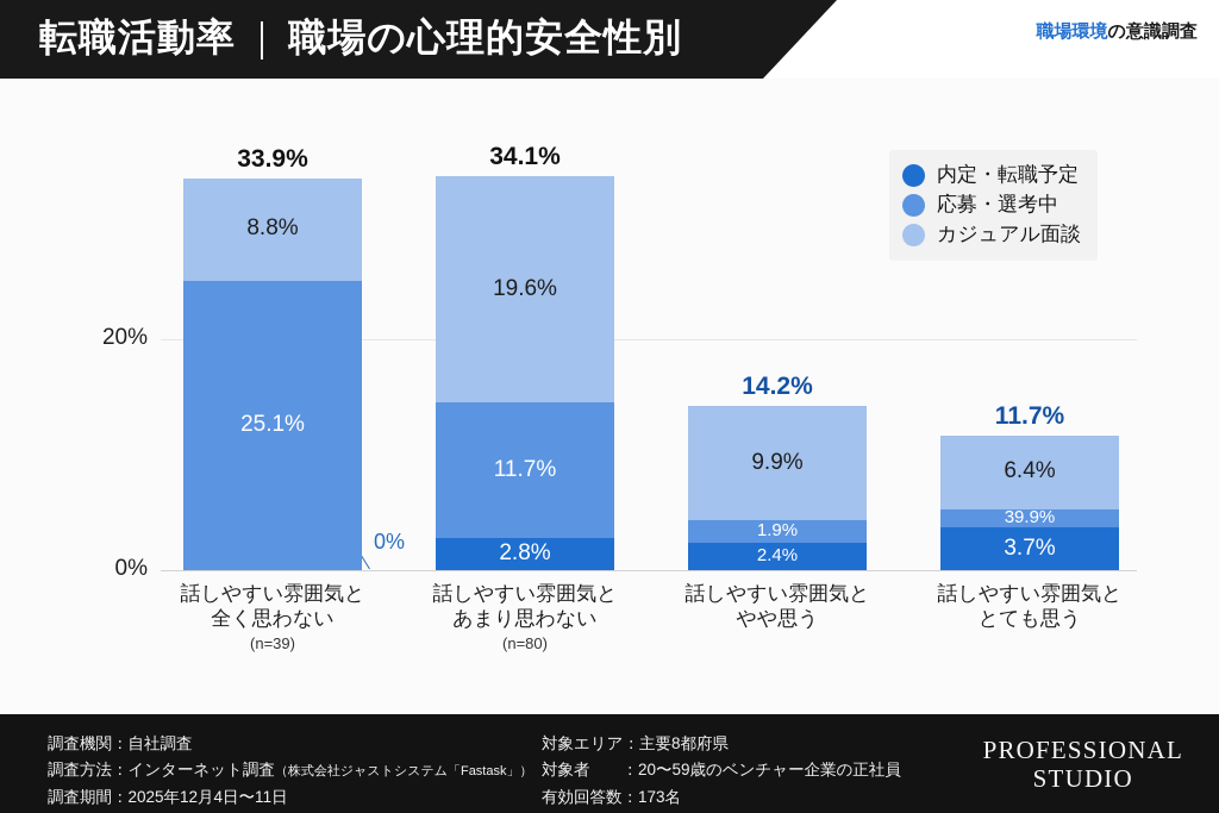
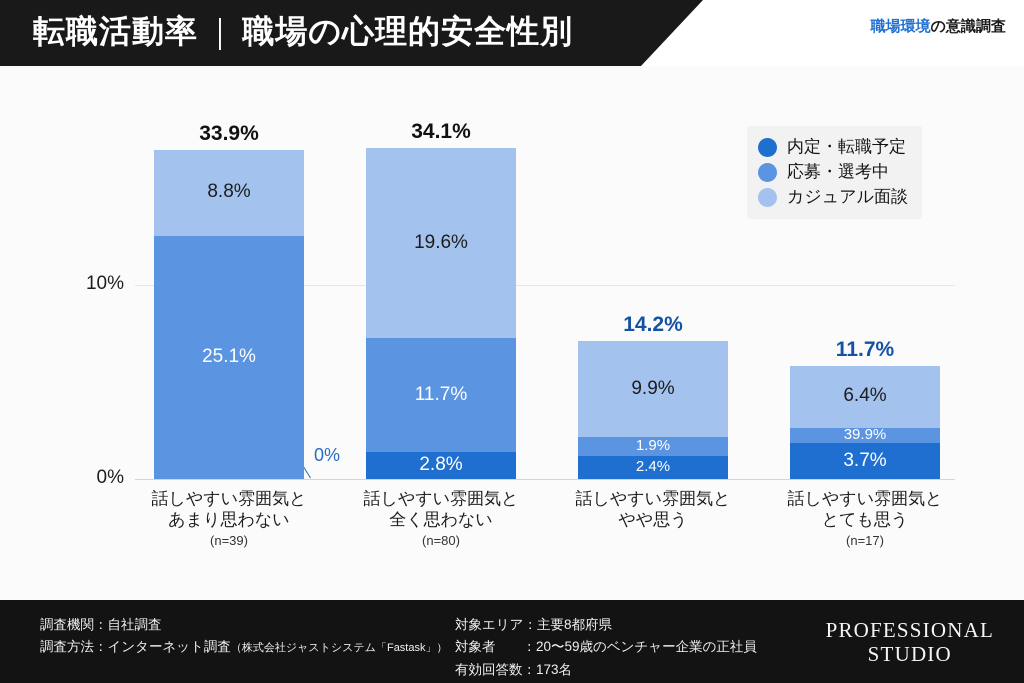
  転職活動率 ｜ 職場の心理的安全性別
  職場環境の意識調査
  0%
- 20%
+ 10%
  0%
  25.1%
  8.8%
  33.9%
  話しやすい雰囲気と
- 全く思わない
+ あまり思わない
  (n=39)
  2.8%
  11.7%
  19.6%
  34.1%
  話しやすい雰囲気と
- あまり思わない
+ 全く思わない
  (n=80)
  2.4%
  1.9%
  9.9%
  14.2%
  話しやすい雰囲気と
  やや思う
  3.7%
  39.9%
  6.4%
  11.7%
  話しやすい雰囲気と
  とても思う
+ (n=17)
  内定・転職予定
  応募・選考中
  カジュアル面談
  調査機関：自社調査
  調査方法：インターネット調査（株式会社ジャストシステム「Fastask」）
- 調査期間：2025年12月4日〜11日
  対象エリア：主要8都府県
  対象者 ：20〜59歳のベンチャー企業の正社員
  有効回答数：173名
  PROFESSIONAL
  STUDIO
